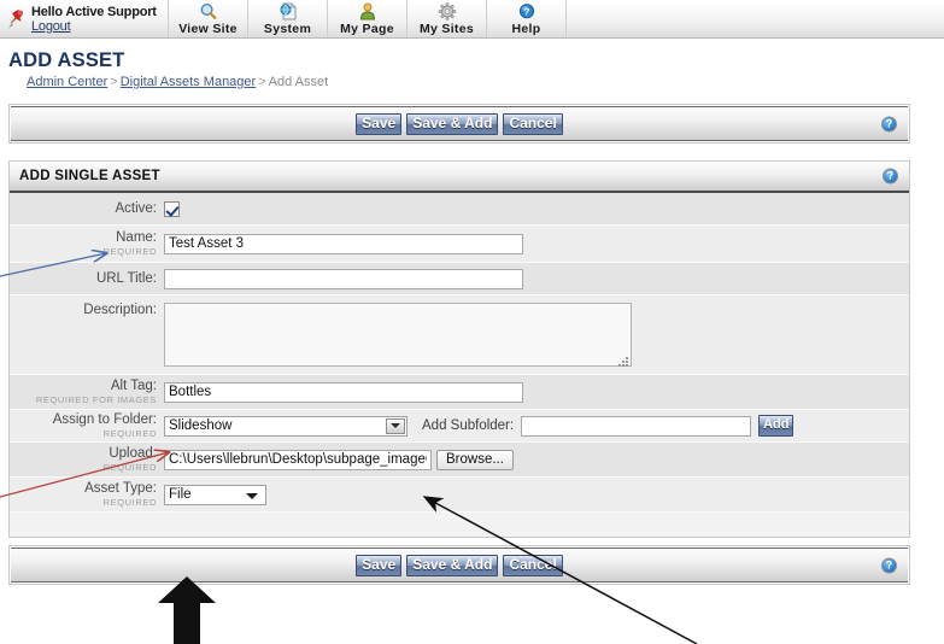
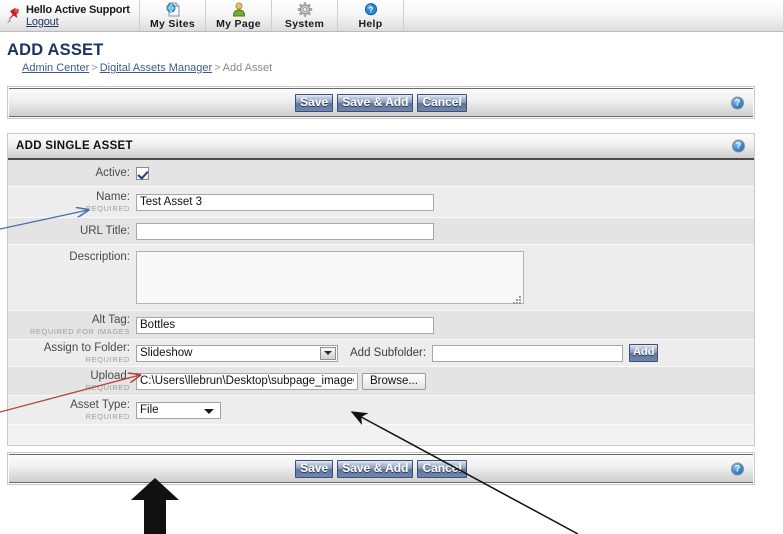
  Hello Active Support
  Logout
- View Site
- System
+ My Sites
  My Page
- My Sites
+ System
  ?
  Help
  ADD ASSET
  Admin Center > Digital Assets Manager > Add Asset
  Save
  Save & Add
  Cancel
  ?
  ADD SINGLE ASSET
  ?
  Active:
  Name:
  REQUIRED
  Test Asset 3
  URL Title:
  Description:
  Alt Tag:
  REQUIRED FOR IMAGES
  Bottles
  Assign to Folder:
  REQUIRED
  Slideshow
  Add Subfolder:
  Add
  Upload:
  RQUIRED
  C:\Users\llebrun\Desktop\subpage_image
  Browse...
  Asset Type:
  REQUIRED
  File
  Save
  Save & Add
  Cancl
  ?
